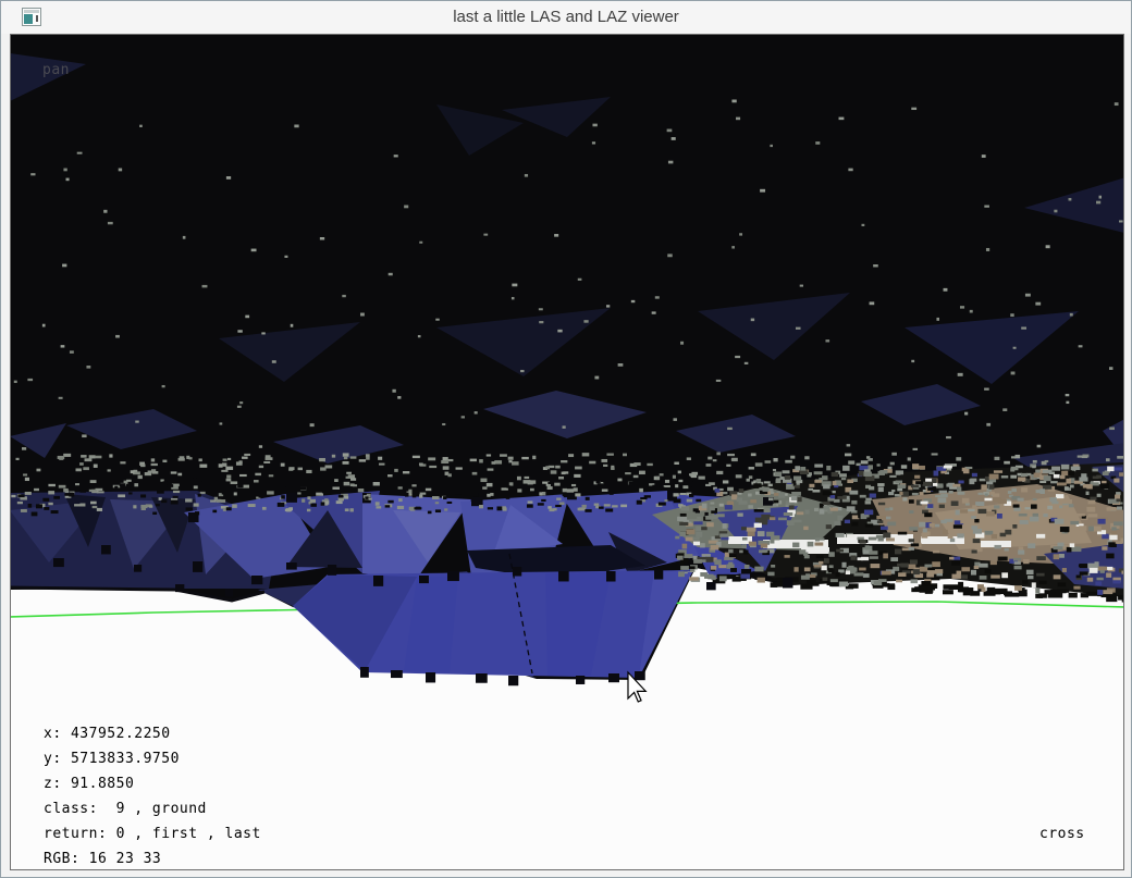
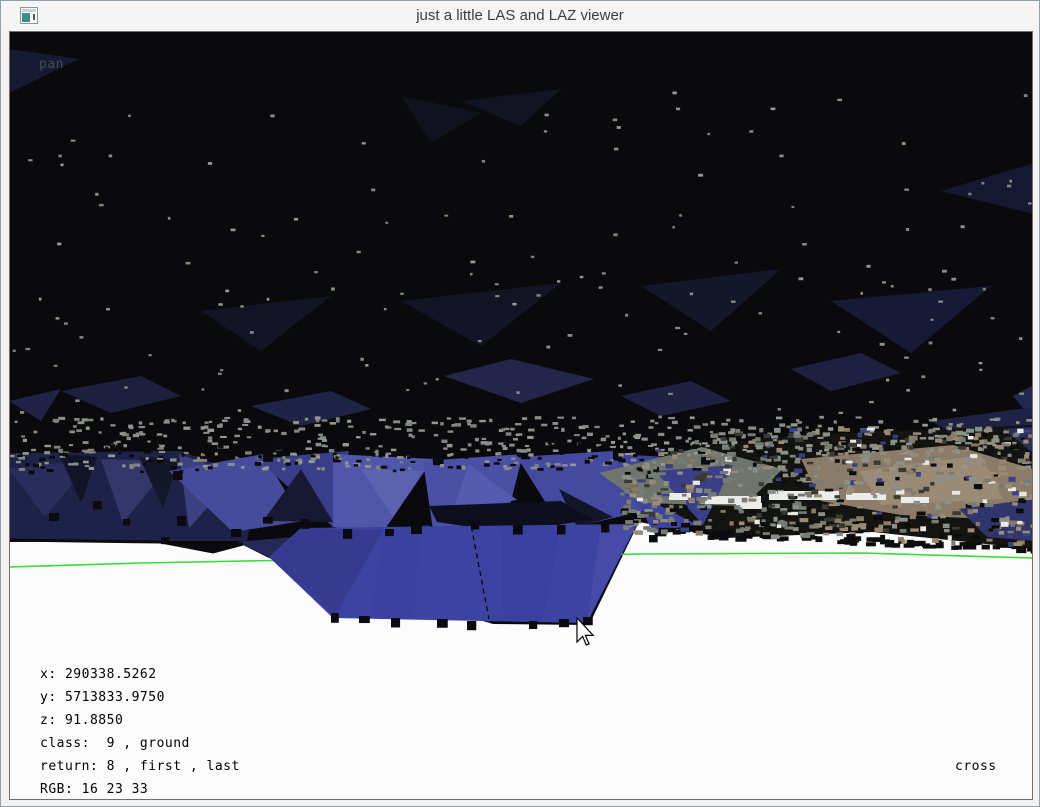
- last a little LAS and LAZ viewer
+ just a little LAS and LAZ viewer
  pan
- x: 437952.2250
+ x: 290338.5262
  y: 5713833.9750
  z: 91.8850
  class: 9 , ground
- return: 0 , first , last
+ return: 8 , first , last
  RGB: 16 23 33
  cross
